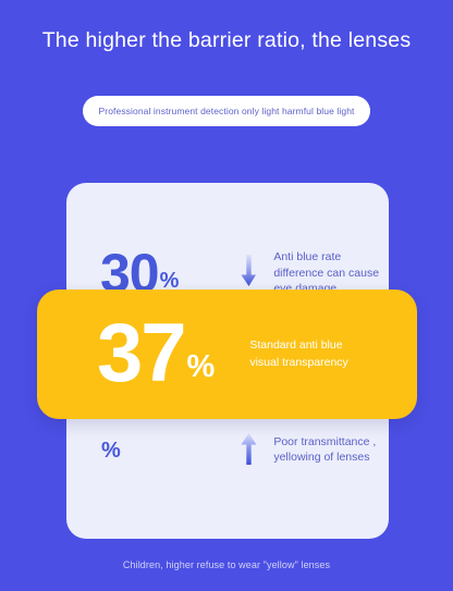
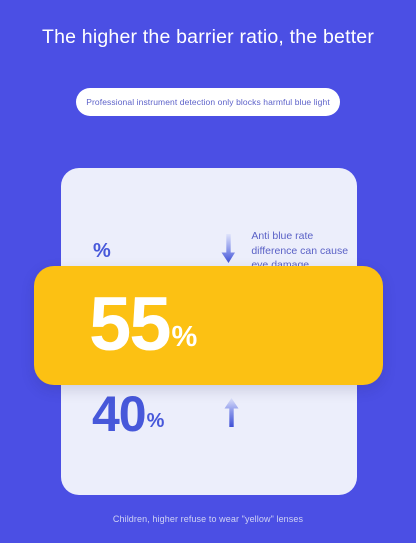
- The higher the barrier ratio, the lenses
+ The higher the barrier ratio, the better
- Professional instrument detection only light harmful blue light
+ Professional instrument detection only blocks harmful blue light
- 30
  %
  Anti blue rate difference can cause
+ 40
  %
- Poor transmittance , yellowing of lenses
- 37
+ 55
  %
- Standard anti blue visual transparency
  Children, higher refuse to wear "yellow" lenses
